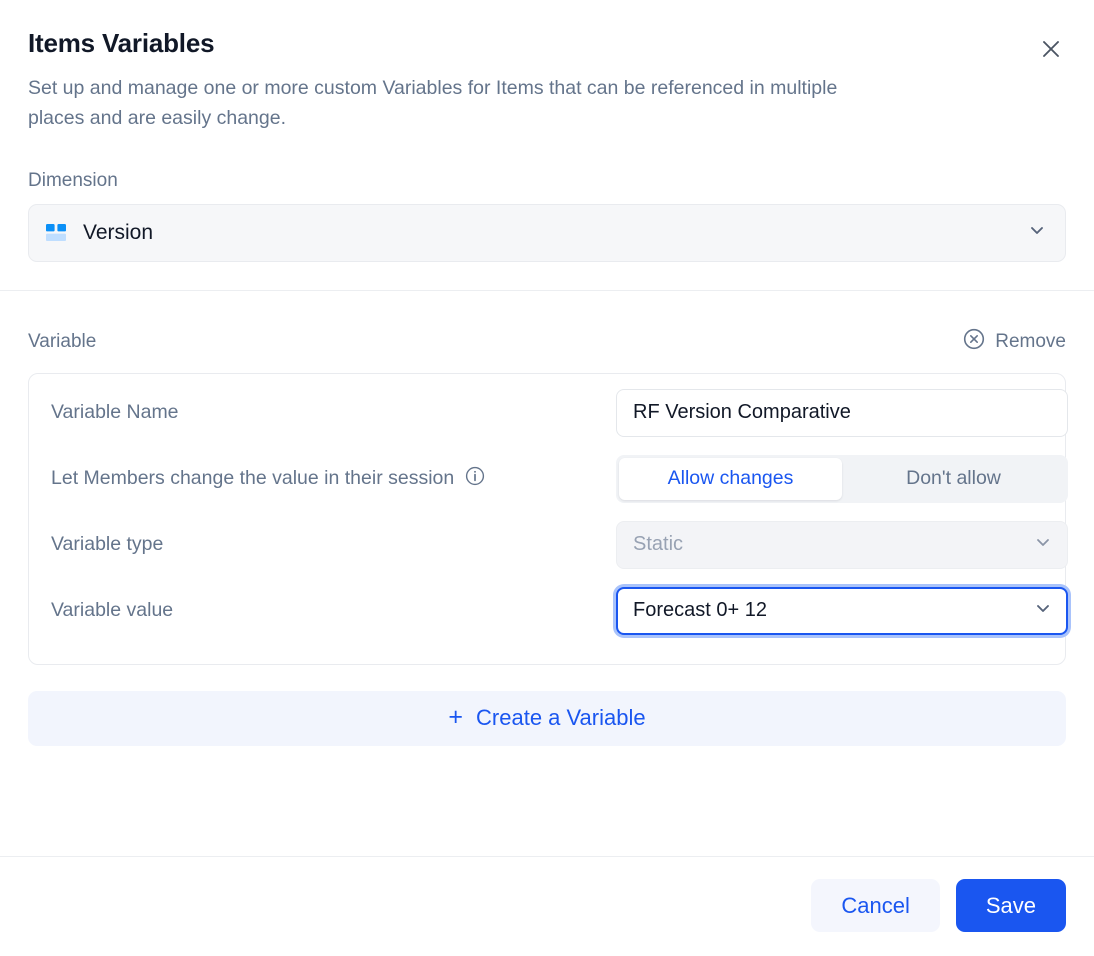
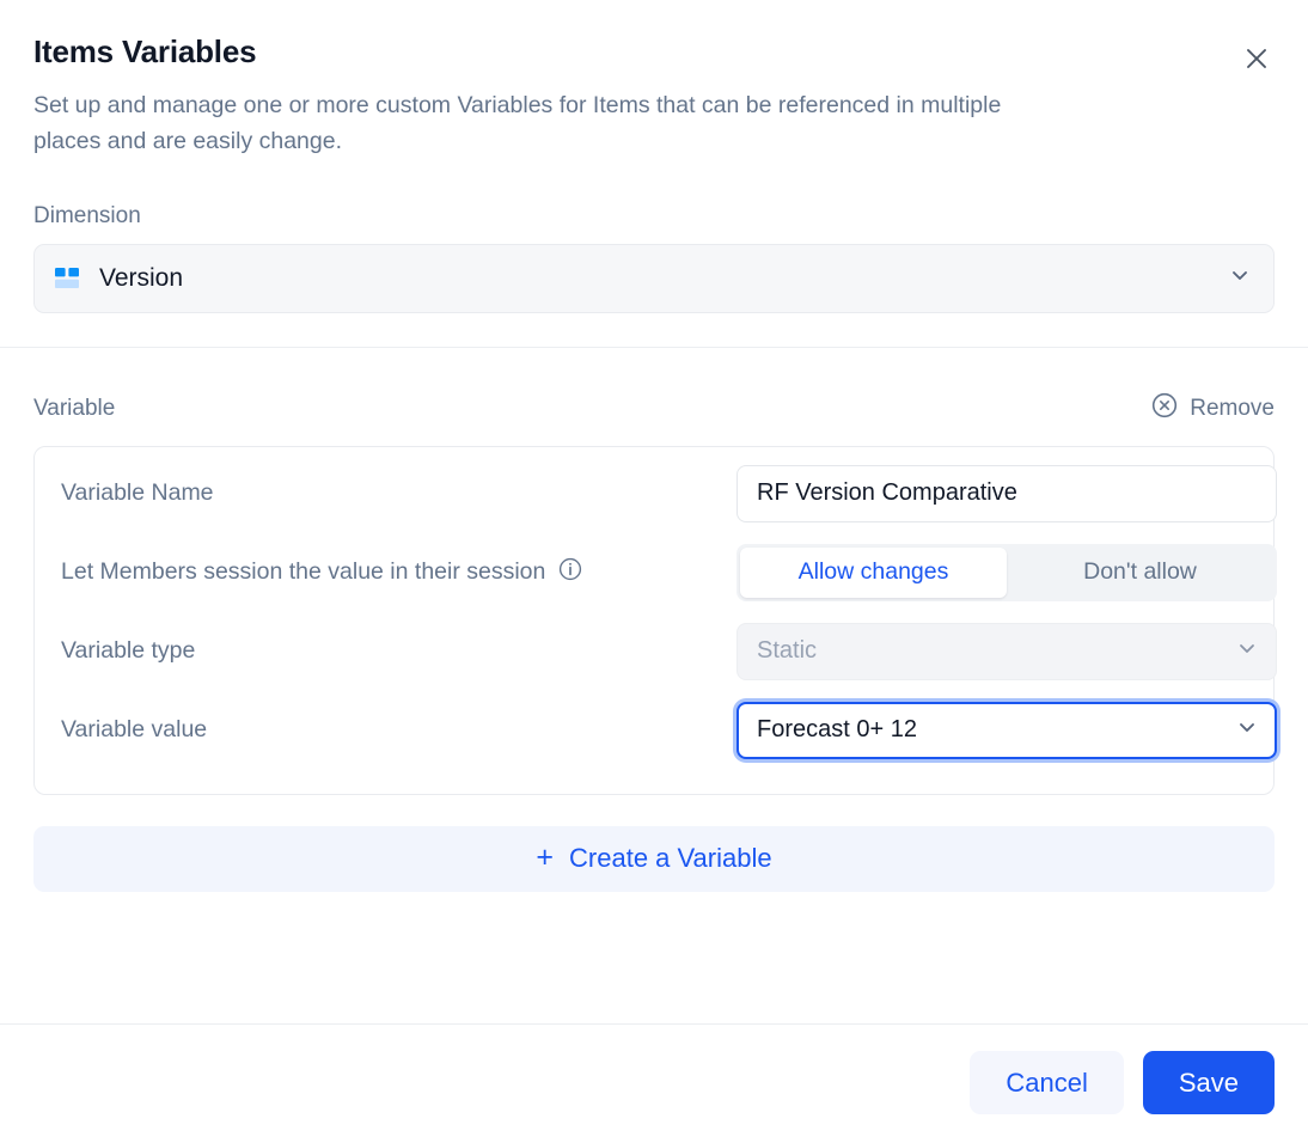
  Items Variables
  Set up and manage one or more custom Variables for Items that can be referenced in multiple places and are easily change.
  Dimension
  Version
  Variable
  Remove
  Variable Name
  RF Version Comparative
- Let Members change the value in their session
+ Let Members session the value in their session
  Allow changes
  Don't allow
  Variable type
  Static
  Variable value
  Forecast 0+ 12
  +
  Create a Variable
  Cancel
  Save
